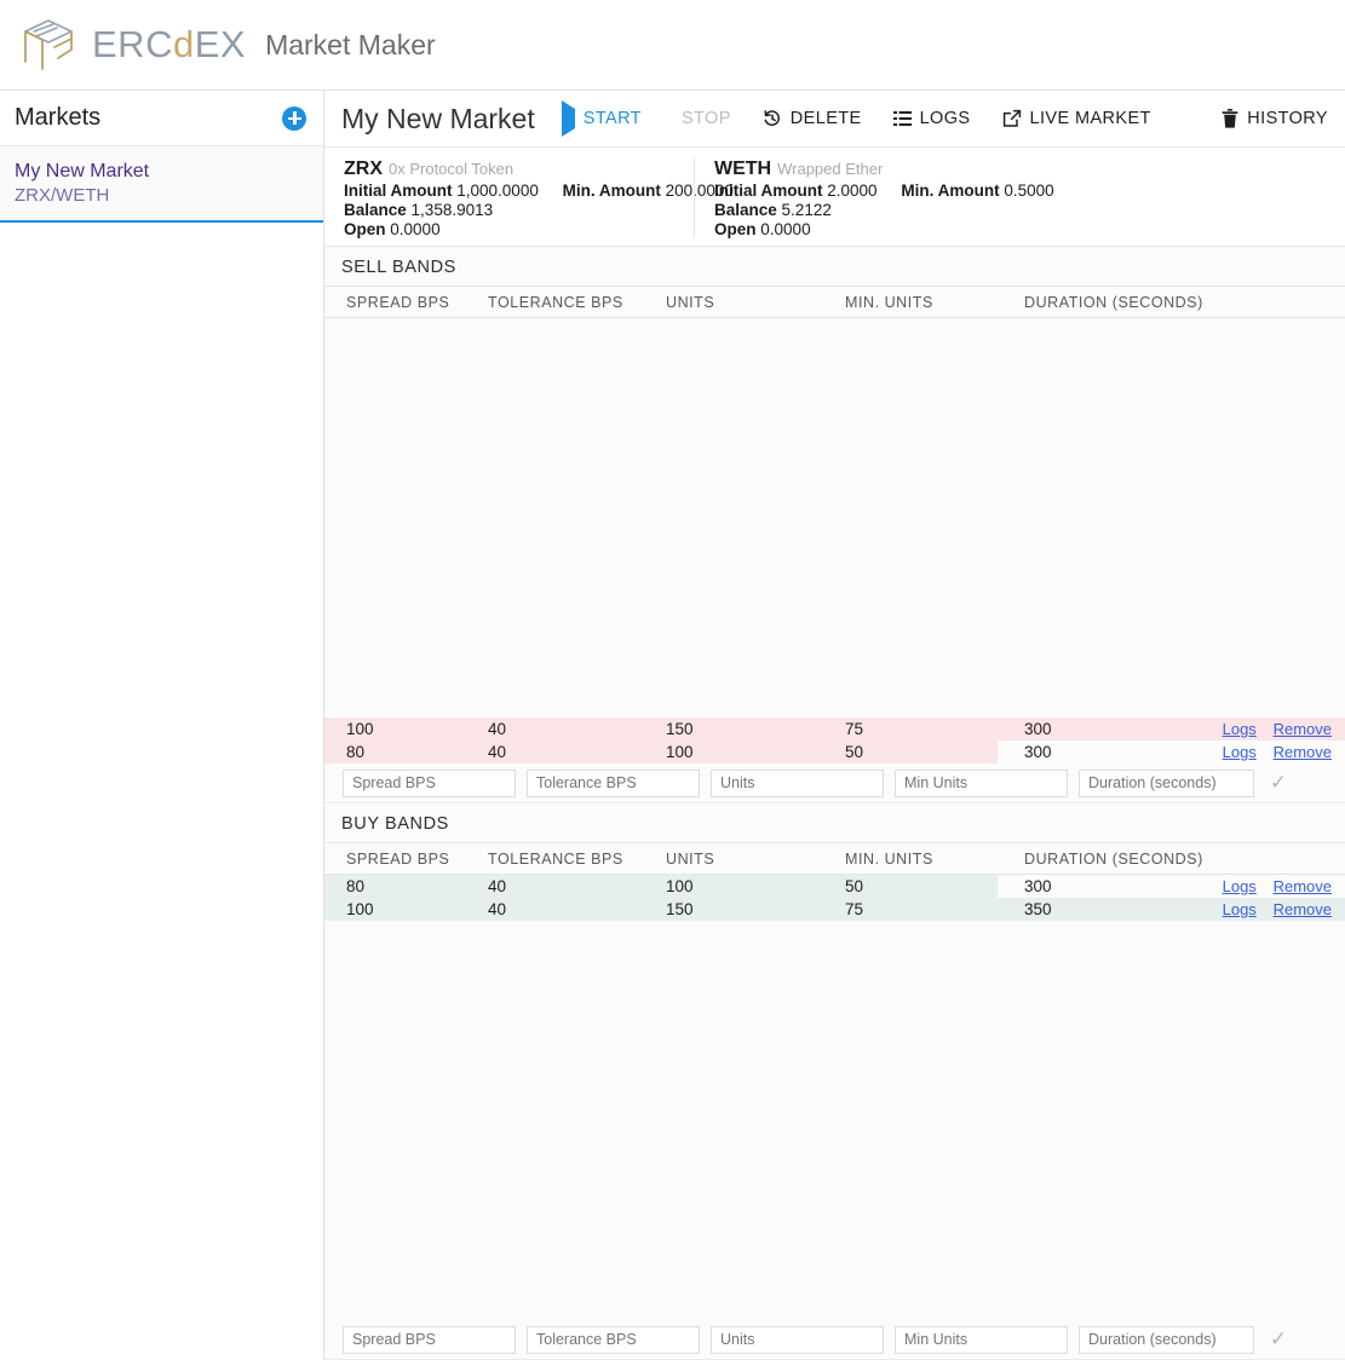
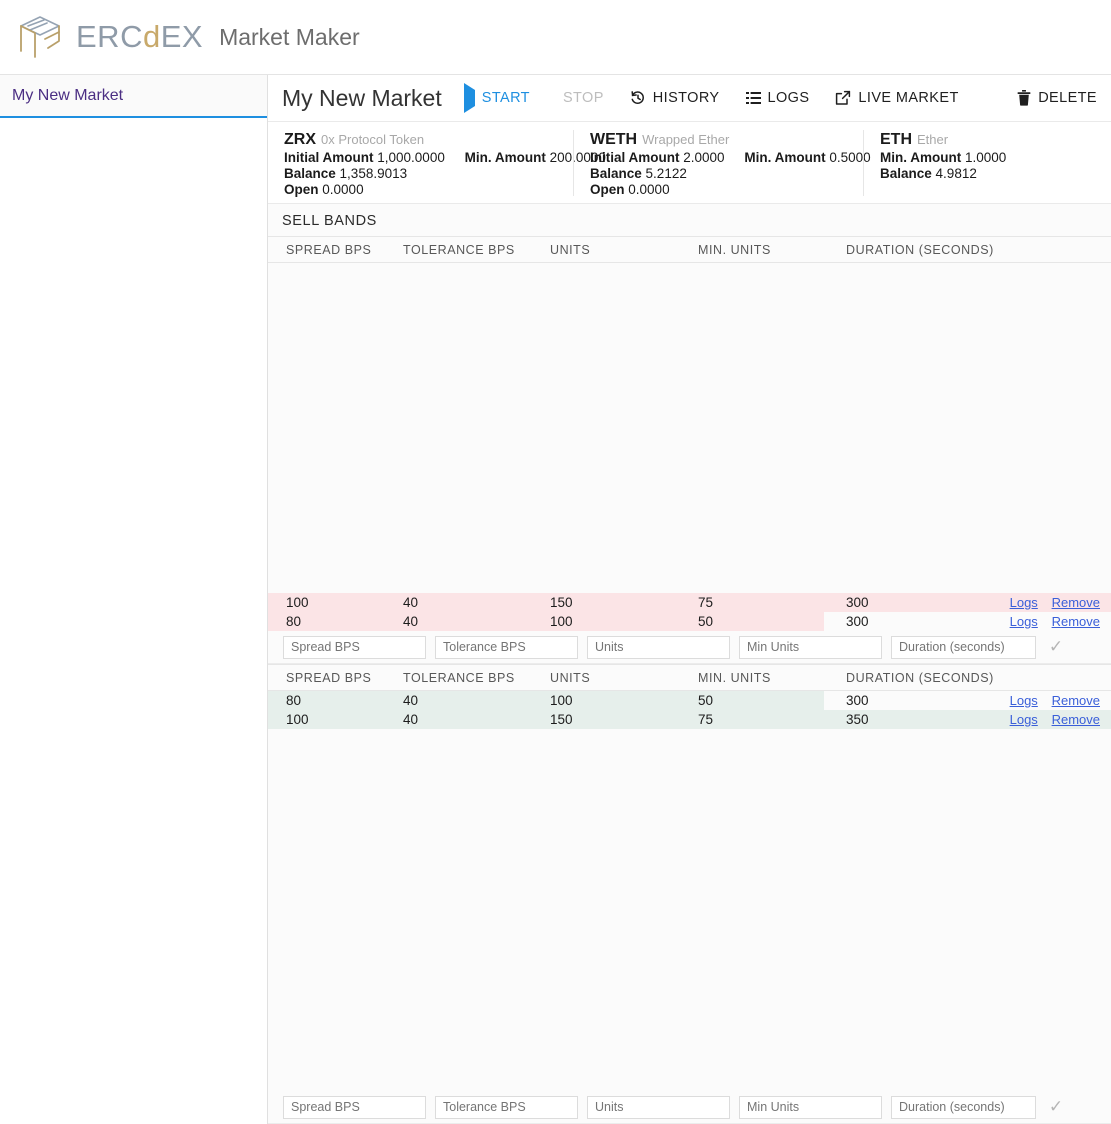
  ERCdEX
  Market Maker
- Markets
  My New Market
- ZRX/WETH
  My New Market
  START
  STOP
- DELETE
+ HISTORY
  LOGS
  LIVE MARKET
- HISTORY
+ DELETE
  ZRX 0x Protocol Token
  Initial Amount 1,000.0000 Min. Amount 200.0000
  Balance 1,358.9013
  Open 0.0000
  WETH Wrapped Ether
  Initial Amount 2.0000 Min. Amount 0.5000
  Balance 5.2122
  Open 0.0000
+ ETH Ether
+ Min. Amount 1.0000
+ Balance 4.9812
  SELL BANDS
  SPREAD BPS
  TOLERANCE BPS
  UNITS
  MIN. UNITS
  DURATION (SECONDS)
  100
  40
  150
  75
  300
  Logs Remove
  80
  40
  100
  50
  300
  Logs Remove
  Spread BPS
  Tolerance BPS
  Units
  Min Units
  Duration (seconds)
  ✓
- BUY BANDS
  SPREAD BPS
  TOLERANCE BPS
  UNITS
  MIN. UNITS
  DURATION (SECONDS)
  80
  40
  100
  50
  300
  Logs Remove
  100
  40
  150
  75
  350
  Logs Remove
  Spread BPS
  Tolerance BPS
  Units
  Min Units
  Duration (seconds)
  ✓
